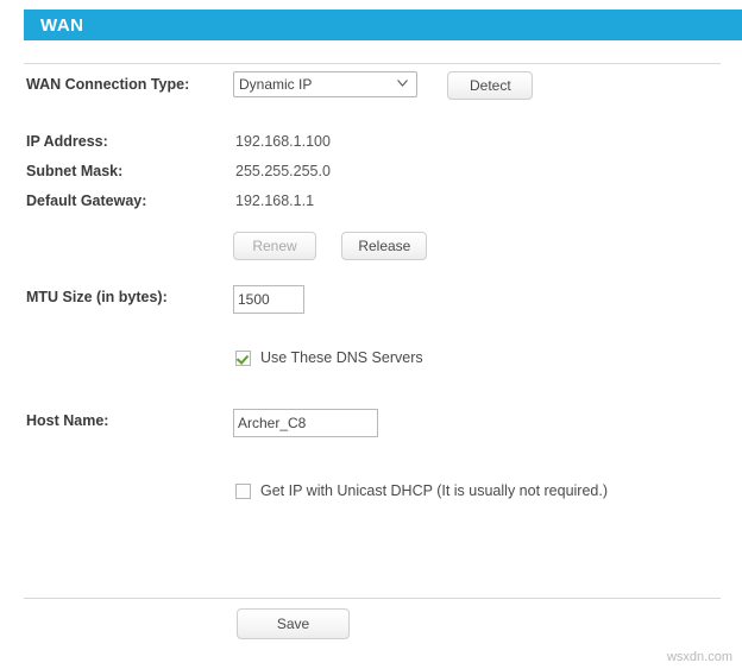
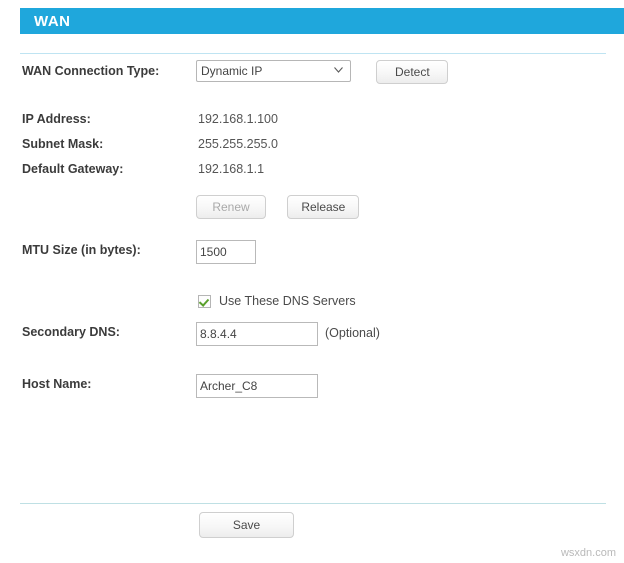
  WAN
  WAN Connection Type:
  Dynamic IP Detect
  IP Address:
  192.168.1.100
  Subnet Mask:
  255.255.255.0
  Default Gateway:
  192.168.1.1
  Renew Release
  MTU Size (in bytes):
  1500
  Use These DNS Servers
+ Secondary DNS:
+ 8.8.4.4
+ (Optional)
  Host Name:
  Archer_C8
- Get IP with Unicast DHCP (It is usually not required.)
  Save
  wsxdn.com
